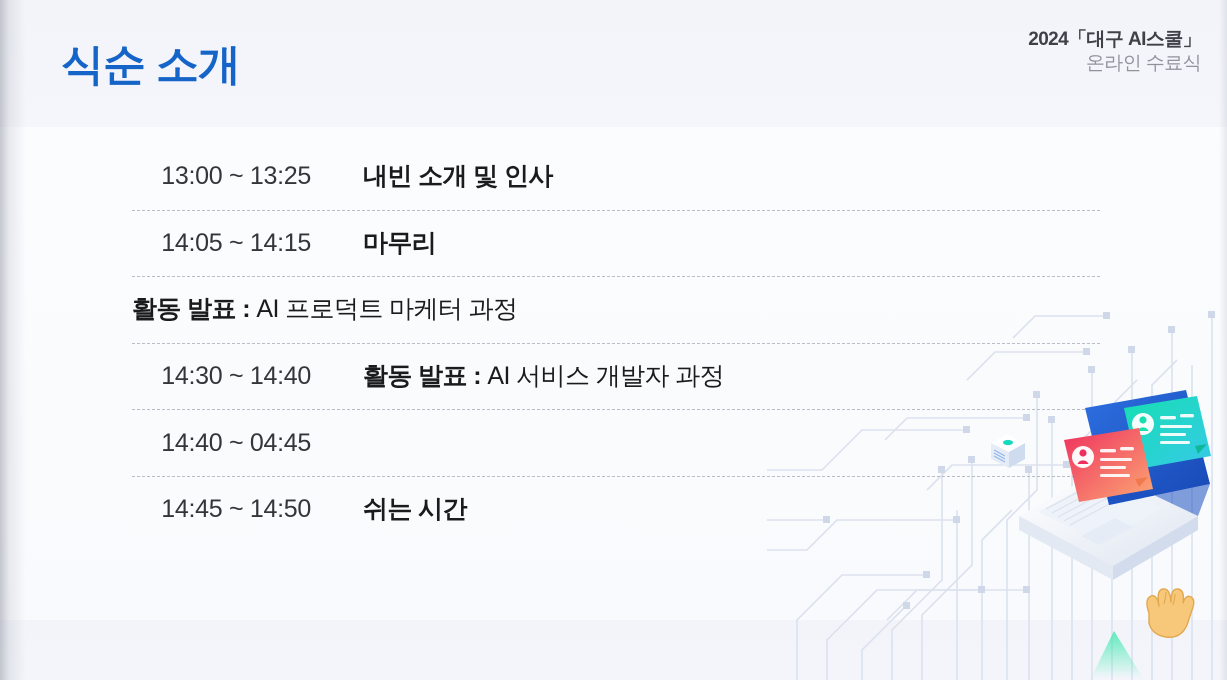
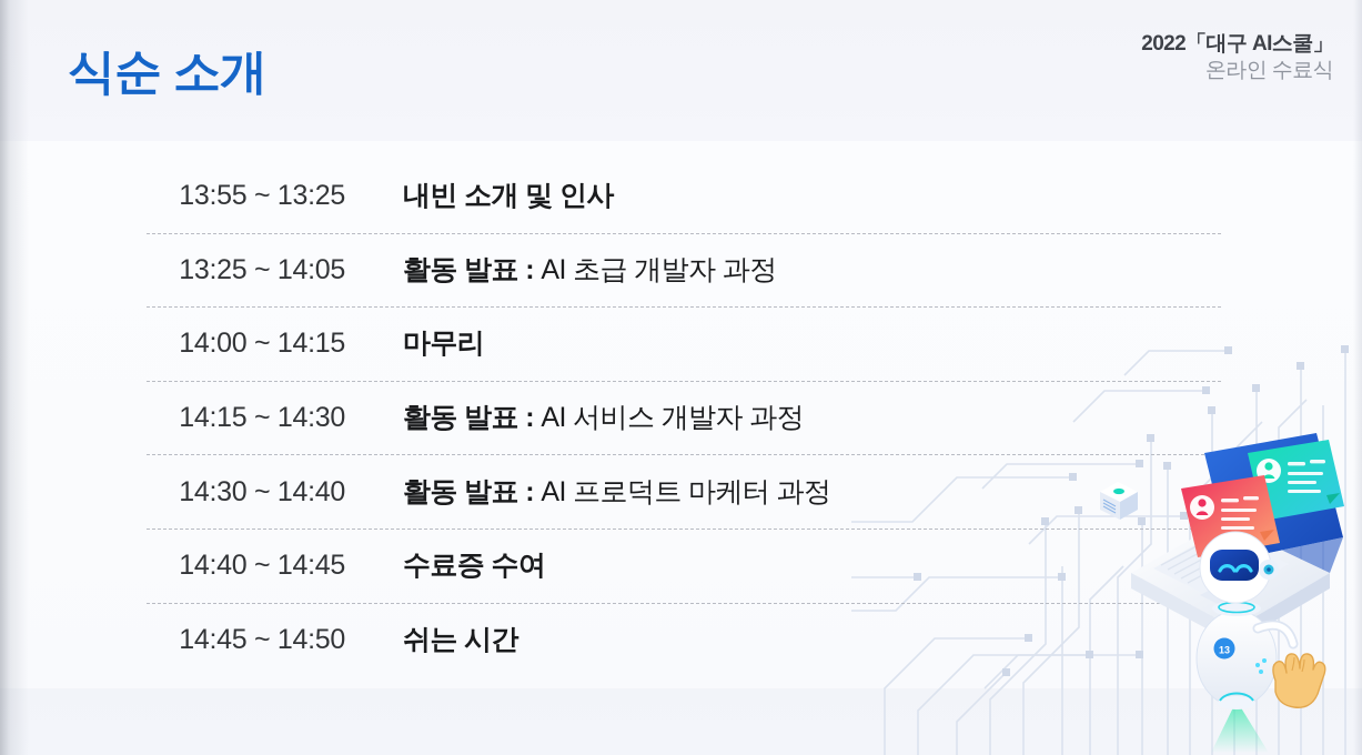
  식순 소개
- 2024「대구 AI스쿨」
+ 2022「대구 AI스쿨」
  온라인 수료식
- 13:00 ~ 13:25
+ 13:55 ~ 13:25
  내빈 소개 및 인사
+ 13:25 ~ 14:05
+ 활동 발표 : AI 초급 개발자 과정
- 14:05 ~ 14:15
+ 14:00 ~ 14:15
  마무리
+ 14:15 ~ 14:30
- 활동 발표 : AI 프로덕트 마케터 과정
+ 활동 발표 : AI 서비스 개발자 과정
  14:30 ~ 14:40
- 활동 발표 : AI 서비스 개발자 과정
+ 활동 발표 : AI 프로덕트 마케터 과정
- 14:40 ~ 04:45
+ 14:40 ~ 14:45
+ 수료증 수여
  14:45 ~ 14:50
  쉬는 시간
+ 13
